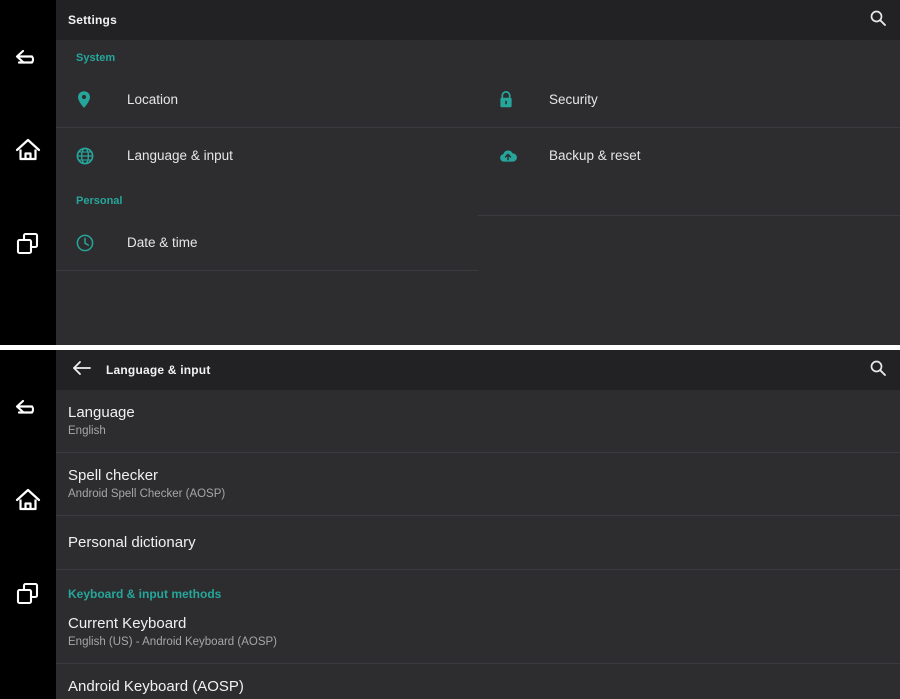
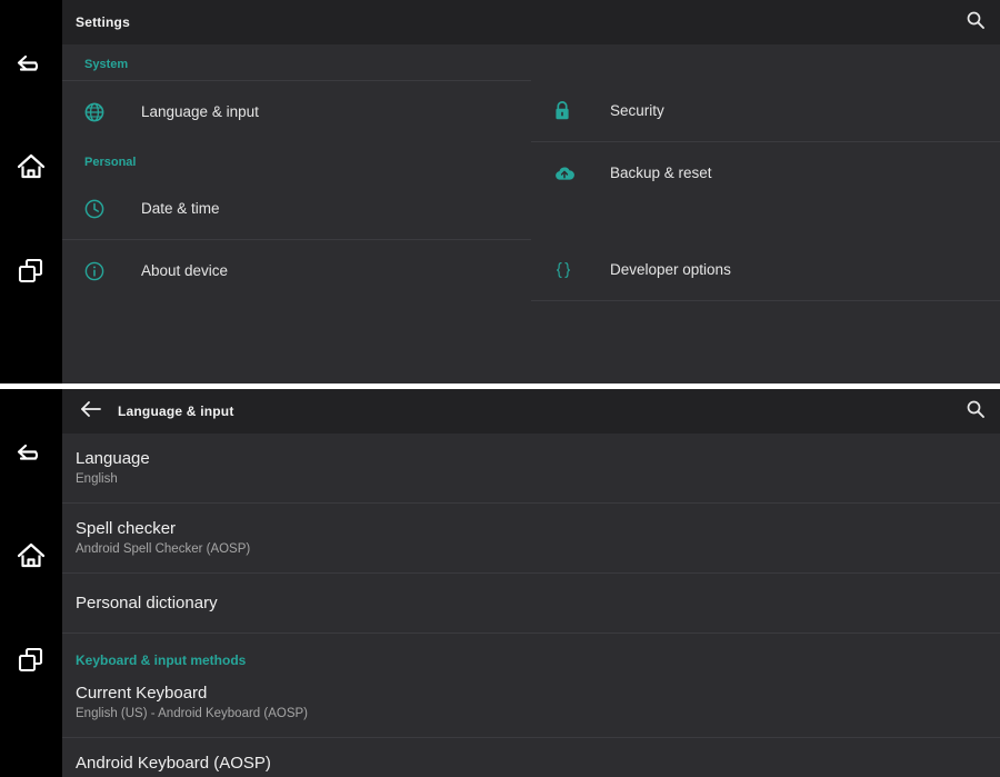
  Settings
  System
- Location
  Language & input
  Personal
  Date & time
+ About device
  Security
  Backup & reset
+ Developer options
  Language & input
  Language
  English
  Spell checker
  Android Spell Checker (AOSP)
  Personal dictionary
  Keyboard & input methods
  Current Keyboard
  English (US) - Android Keyboard (AOSP)
  Android Keyboard (AOSP)
